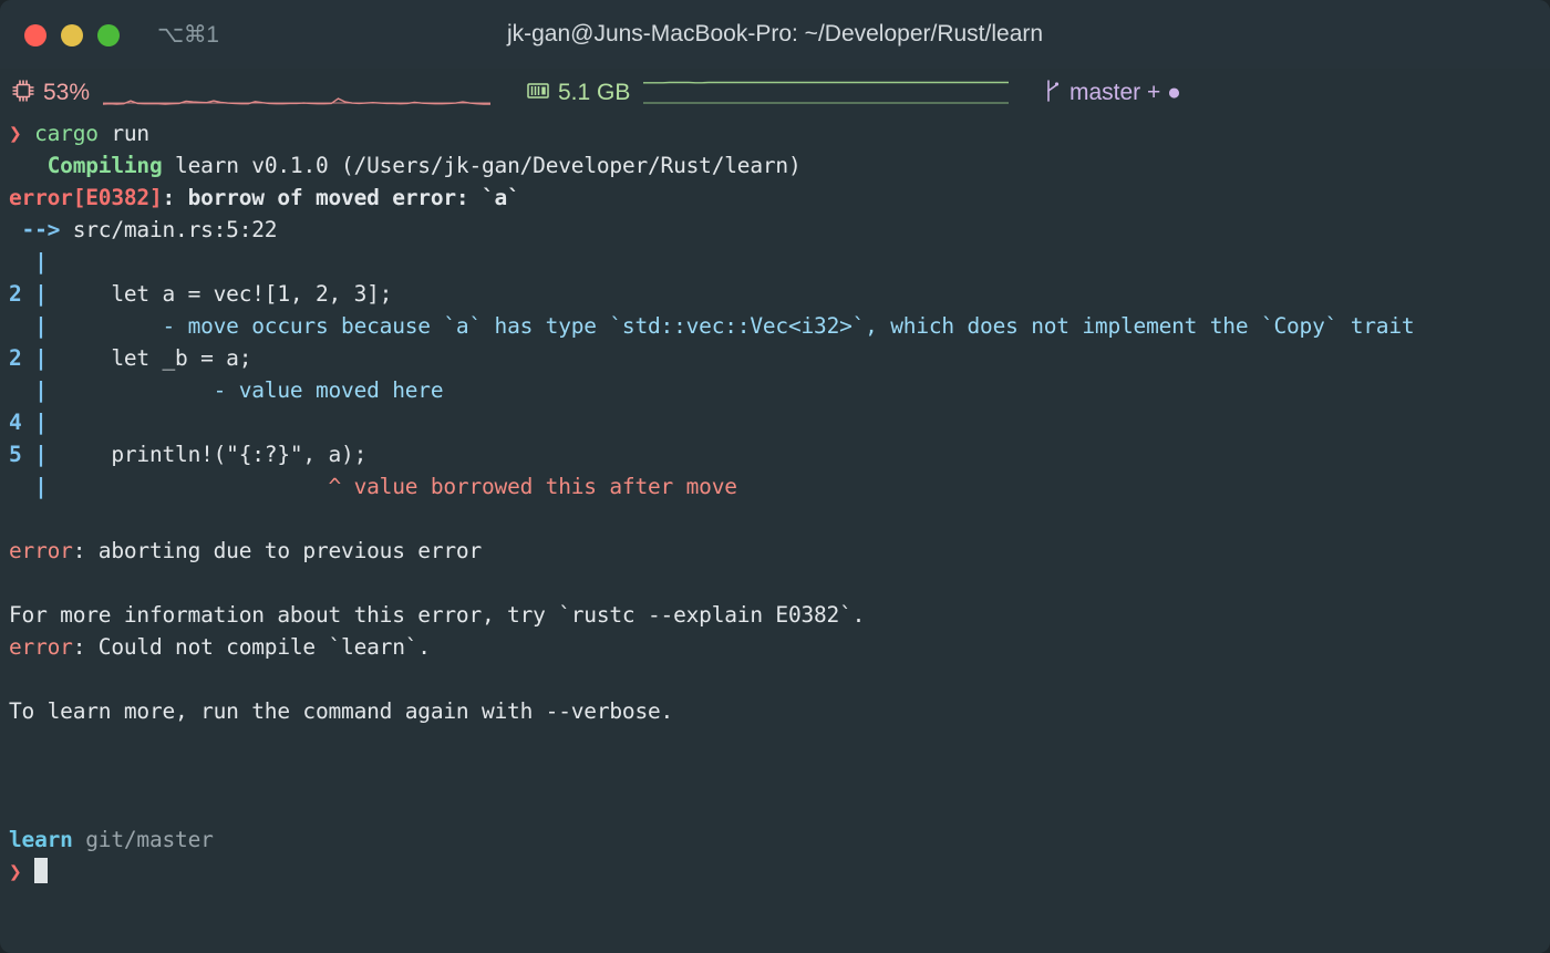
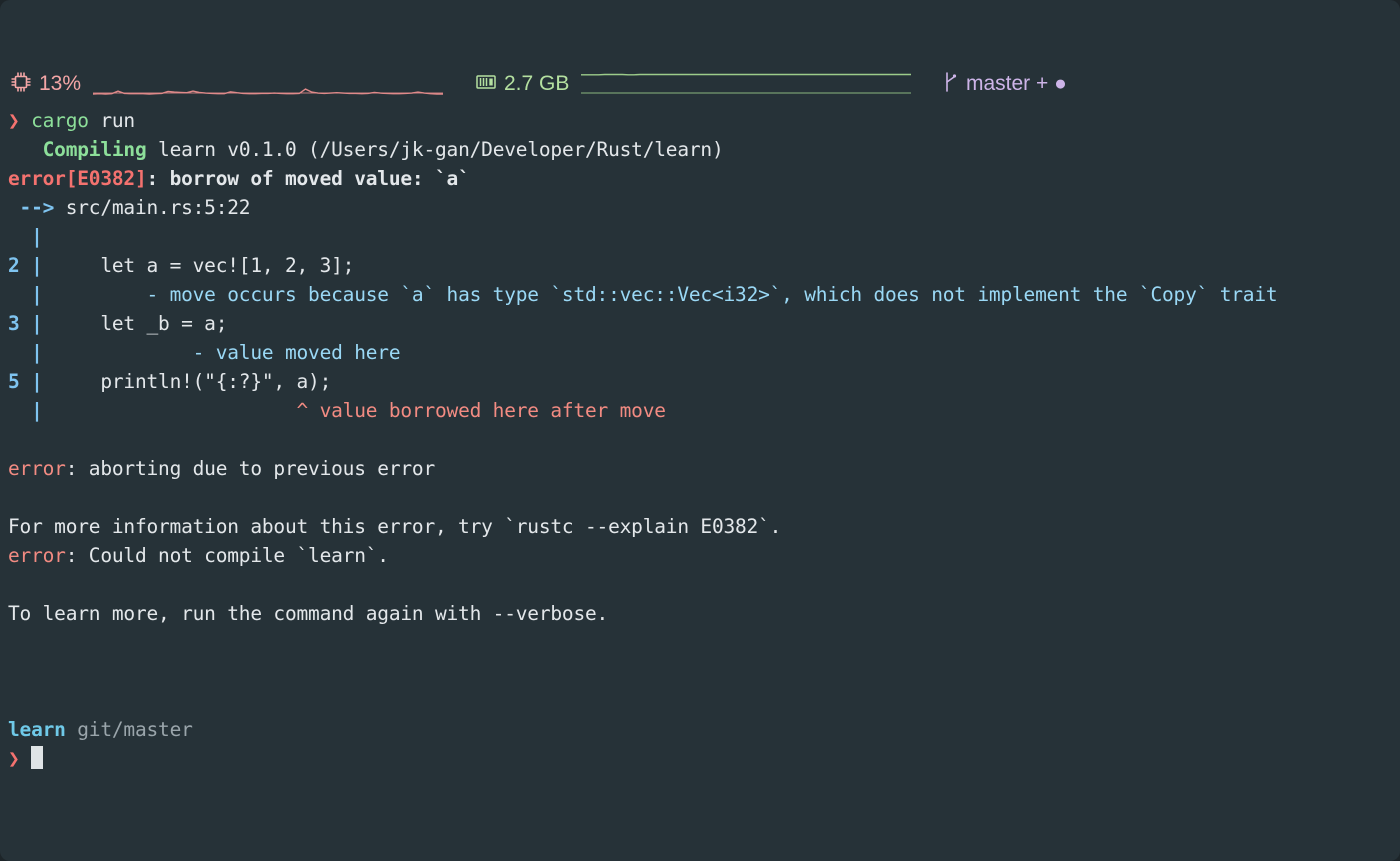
- ⌥⌘1
- jk-gan@Juns-MacBook-Pro: ~/Developer/Rust/learn
- 53%
+ 13%
- 5.1 GB
+ 2.7 GB
  master + ●
  ❯ cargo run
  Compiling learn v0.1.0 (/Users/jk-gan/Developer/Rust/learn)
- error[E0382]: borrow of moved error: `a`
+ error[E0382]: borrow of moved value: `a`
  --> src/main.rs:5:22
  |
  2 | let a = vec![1, 2, 3];
  | - move occurs because `a` has type `std::vec::Vec<i32>`, which does not implement the `Copy` trait
- 2 | let _b = a;
+ 3 | let _b = a;
  | - value moved here
- 4 |
  5 | println!("{:?}", a);
- | ^ value borrowed this after move
+ | ^ value borrowed here after move
  error: aborting due to previous error
  For more information about this error, try `rustc --explain E0382`.
  error: Could not compile `learn`.
  To learn more, run the command again with --verbose.
  learn git/master
  ❯
